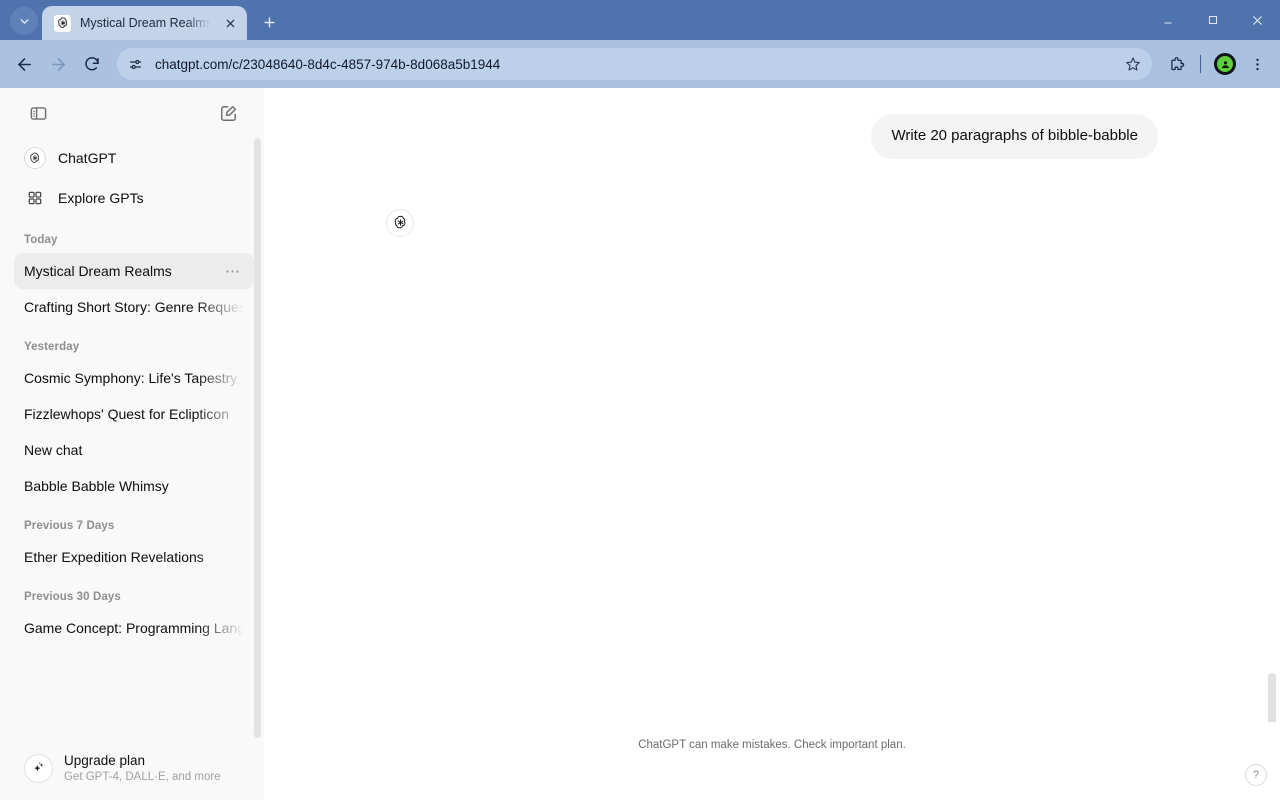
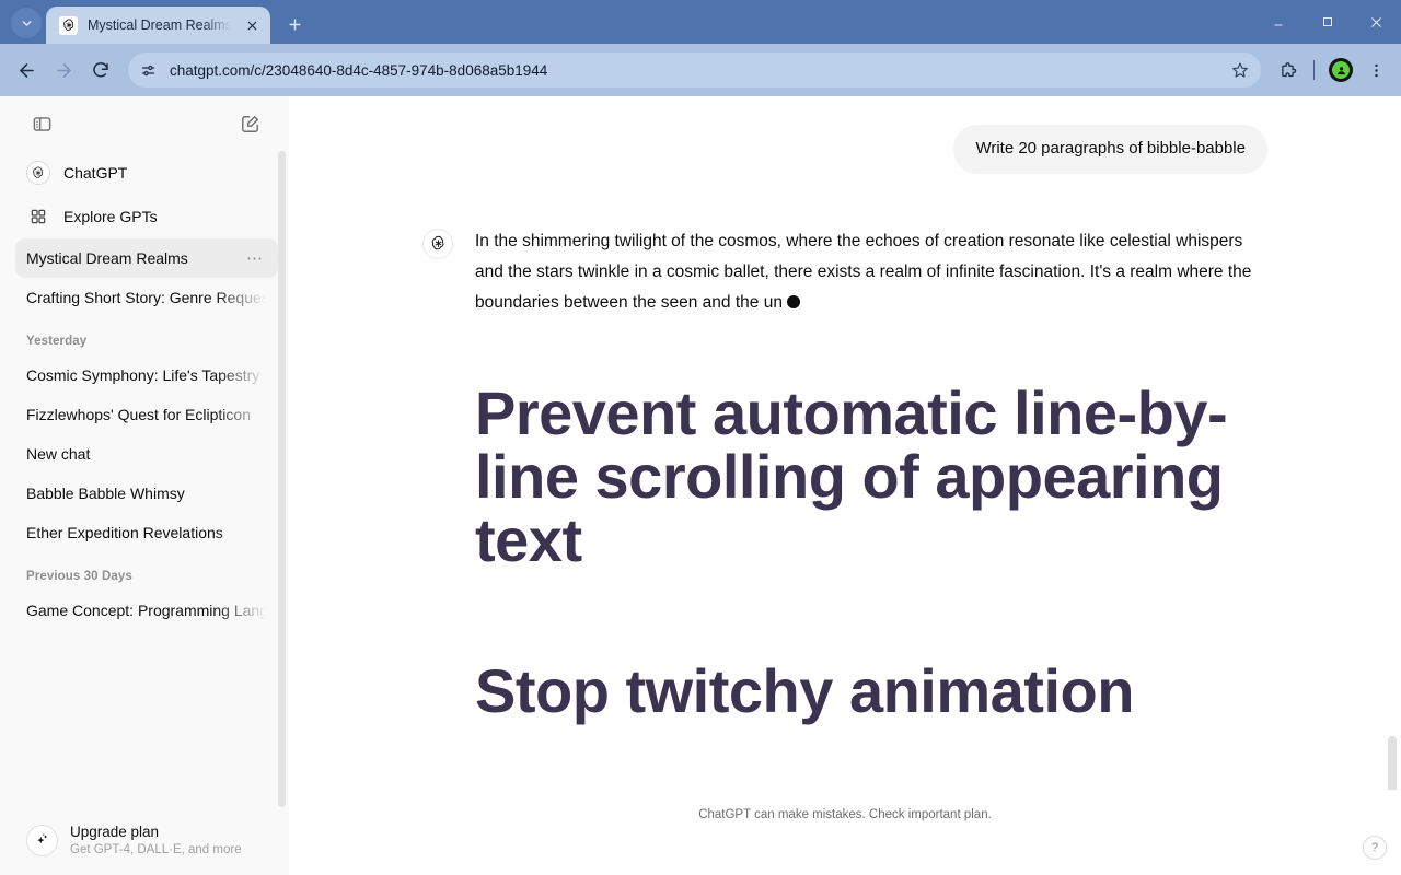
  Mystical Dream Realms
  chatgpt.com/c/23048640-8d4c-4857-974b-8d068a5b1944
  ChatGPT
  Explore GPTs
- Today
  Mystical Dream Realms
  ⋯
  Crafting Short Story: Genre Reques
  Yesterday
  Cosmic Symphony: Life's Tapestry
  Fizzlewhops' Quest for Eclipticon
  New chat
  Babble Babble Whimsy
- Previous 7 Days
  Ether Expedition Revelations
  Previous 30 Days
  Game Concept: Programming Lang
  Upgrade plan
  Get GPT-4, DALL·E, and more
  Write 20 paragraphs of bibble-babble
+ In the shimmering twilight of the cosmos, where the echoes of creation resonate like celestial whispers and the stars twinkle in a cosmic ballet, there exists a realm of infinite fascination. It's a realm where the boundaries between the seen and the un
+ Prevent automatic line-by-line scrolling of appearing text
+ Stop twitchy animation
  ChatGPT can make mistakes. Check important plan.
  ?
